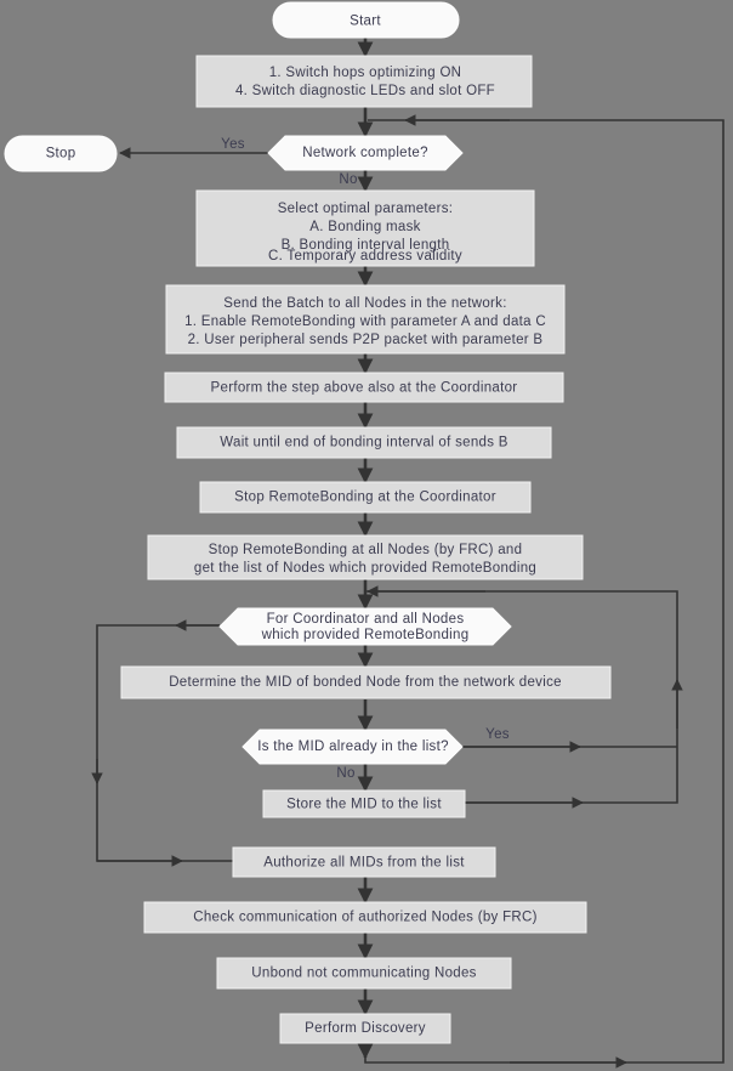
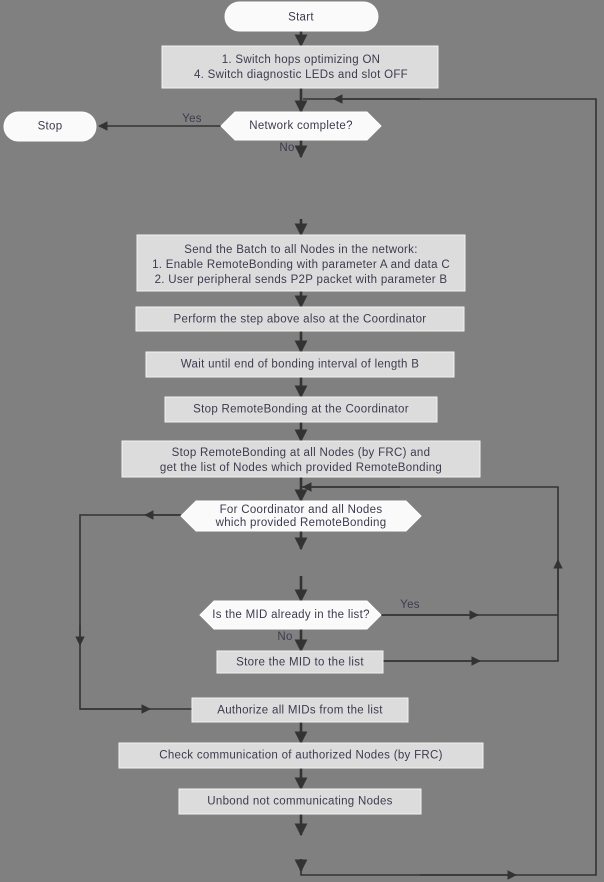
  Start
  1. Switch hops optimizing ON
  4. Switch diagnostic LEDs and slot OFF
  Network complete?
  Yes
  No
  Stop
- Select optimal parameters:
- A. Bonding mask
- B. Bonding interval length
- C. Temporary address validity
  Send the Batch to all Nodes in the network:
  1. Enable RemoteBonding with parameter A and data C
  2. User peripheral sends P2P packet with parameter B
  Perform the step above also at the Coordinator
- Wait until end of bonding interval of sends B
+ Wait until end of bonding interval of length B
  Stop RemoteBonding at the Coordinator
  Stop RemoteBonding at all Nodes (by FRC) and
  get the list of Nodes which provided RemoteBonding
  For Coordinator and all Nodes
  which provided RemoteBonding
- Determine the MID of bonded Node from the network device
  Is the MID already in the list?
  Yes
  No
  Store the MID to the list
  Authorize all MIDs from the list
  Check communication of authorized Nodes (by FRC)
  Unbond not communicating Nodes
- Perform Discovery
